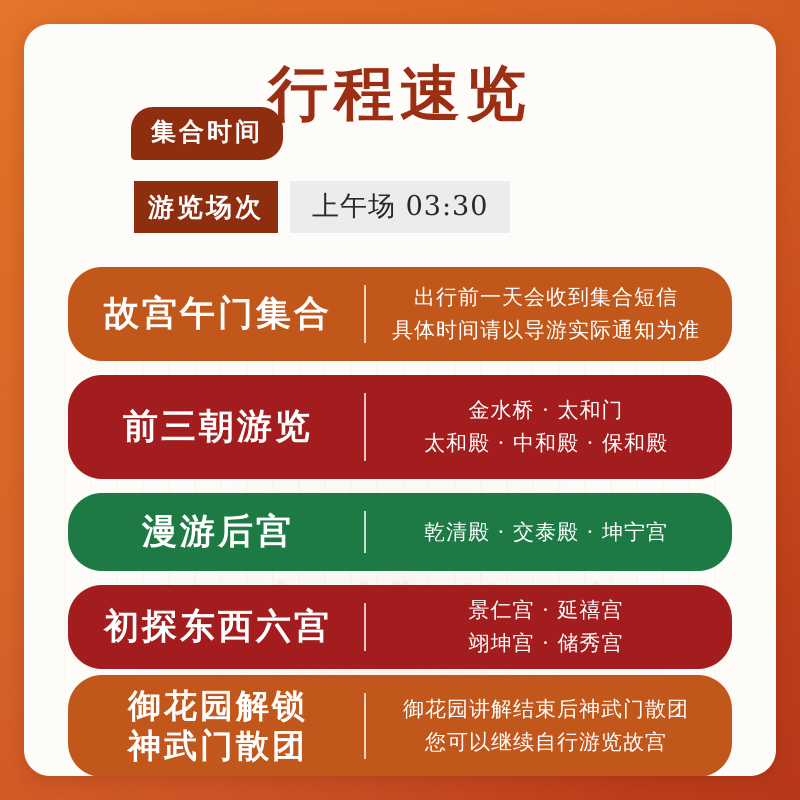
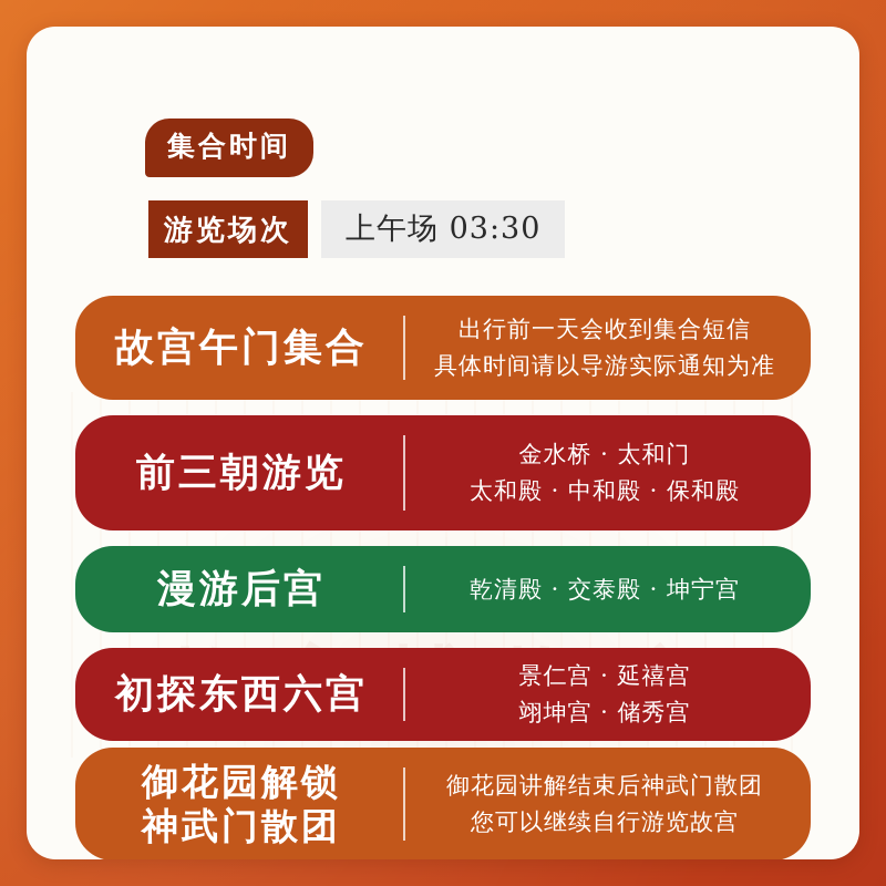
- 行程速览
  集合时间
  游览场次
  上午场 03:30
  故宫午门集合
  出行前一天会收到集合短信
  具体时间请以导游实际通知为准
  前三朝游览
  金水桥 · 太和门
  太和殿 · 中和殿 · 保和殿
  漫游后宫
  乾清殿 · 交泰殿 · 坤宁宫
  初探东西六宫
  景仁宫 · 延禧宫
  翊坤宫 · 储秀宫
  御花园解锁
  神武门散团
  御花园讲解结束后神武门散团
  您可以继续自行游览故宫
